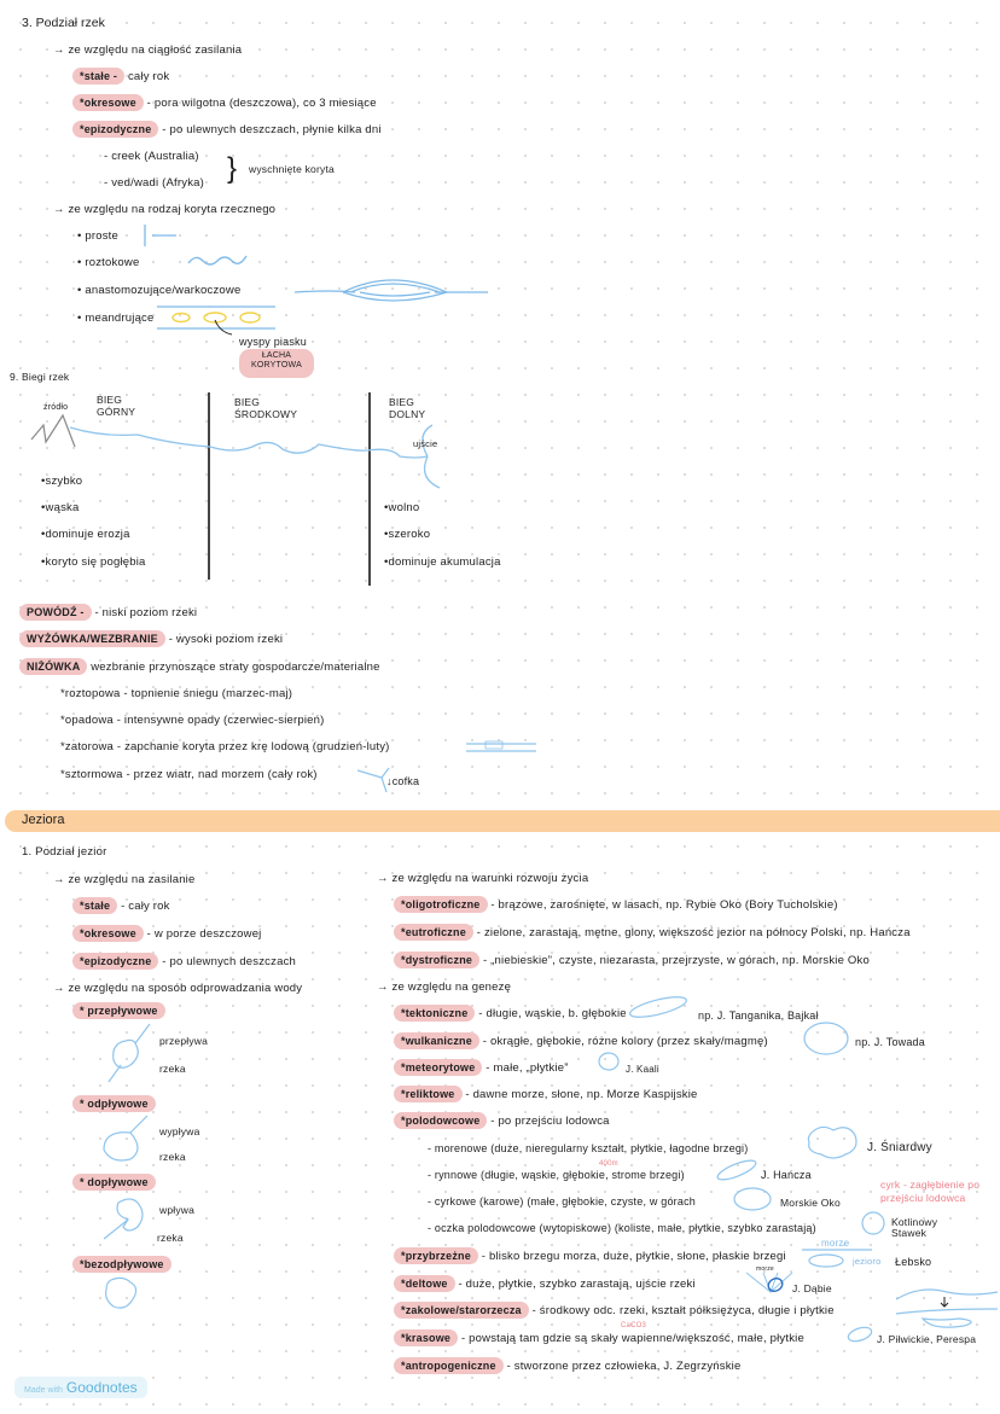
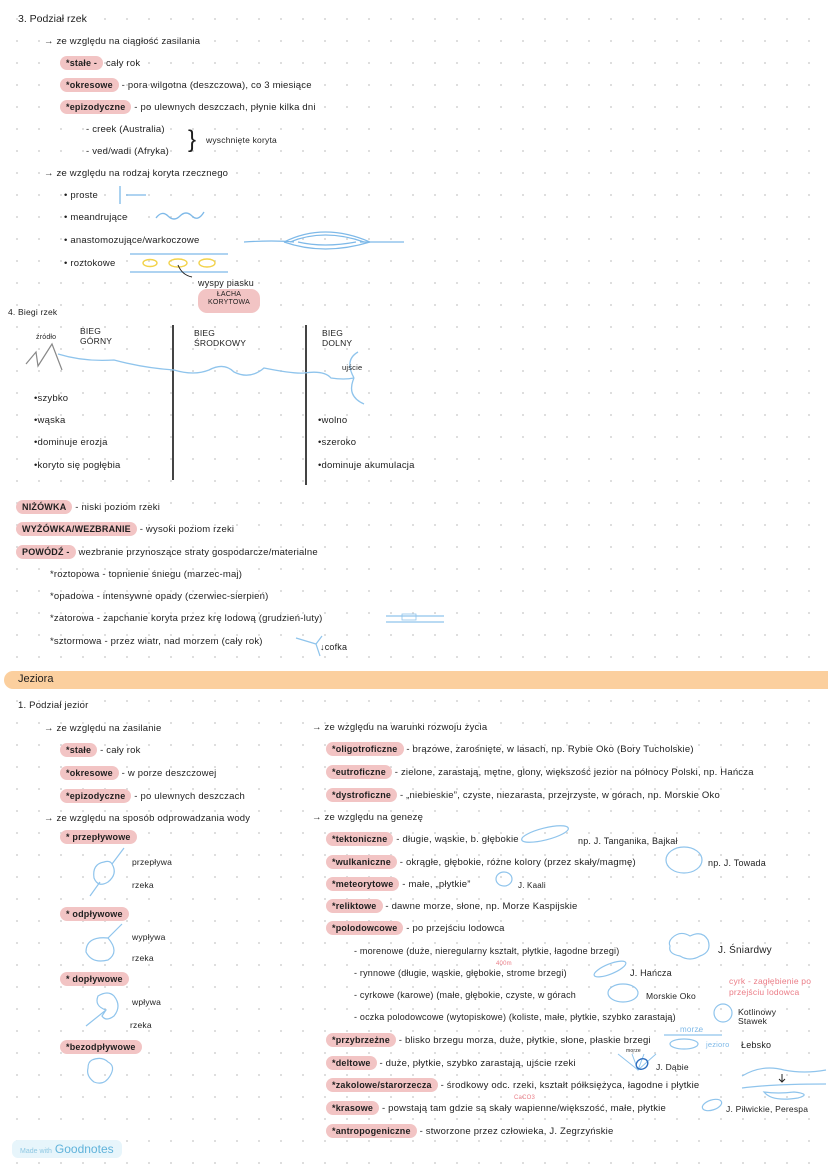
  3. Podział rzek
  → ze względu na ciągłość zasilania
  *stałe - cały rok
  *okresowe - pora wilgotna (deszczowa), co 3 miesiące
  *epizodyczne - po ulewnych deszczach, płynie kilka dni
  - creek (Australia)
  - ved/wadi (Afryka)
  }
  wyschnięte koryta
  → ze względu na rodzaj koryta rzecznego
  • proste
- • roztokowe
+ • meandrujące
  • anastomozujące/warkoczowe
- • meandrujące
+ • roztokowe
  wyspy piasku
- 9. Biegi rzek
+ 4. Biegi rzek
  BIEG GÓRNY
  BIEG ŚRODKOWY
  BIEG DOLNY
  ujście
  •szybko
  •wąska
  •dominuje erozja
  •koryto się pogłębia
  •wolno
  •szeroko
  •dominuje akumulacja
- POWÓDŹ - - niski poziom rzeki
+ NIŻÓWKA - niski poziom rzeki
  WYŻÓWKA/WEZBRANIE - wysoki poziom rzeki
- NIŻÓWKA wezbranie przynoszące straty gospodarcze/materialne
+ POWÓDŹ - wezbranie przynoszące straty gospodarcze/materialne
  *roztopowa - topnienie śniegu (marzec-maj)
  *opadowa - intensywne opady (czerwiec-sierpień)
  *zatorowa - zapchanie koryta przez krę lodową (grudzień-luty)
  *sztormowa - przez wiatr, nad morzem (cały rok)
  ↓cofka
  Jeziora
  1. Podział jezior
  → ze względu na zasilanie
  *stałe - cały rok
  *okresowe - w porze deszczowej
  *epizodyczne - po ulewnych deszczach
  → ze względu na sposób odprowadzania wody
  * przepływowe
  przepływa
  rzeka
  * odpływowe
  wypływa
  rzeka
  * dopływowe
  wpływa
  rzeka
  *bezodpływowe
  → ze względu na warunki rozwoju życia
  *oligotroficzne - brązowe, zarośnięte, w lasach, np. Rybie Oko (Bory Tucholskie)
  *eutroficzne - zielone, zarastają, mętne, glony, większość jezior na północy Polski, np. Hańcza
  *dystroficzne - „niebieskie”, czyste, niezarasta, przejrzyste, w górach, np. Morskie Oko
  → ze względu na genezę
  *tektoniczne - długie, wąskie, b. głębokie
  np. J. Tanganika, Bajkał
  *wulkaniczne - okrągłe, głębokie, różne kolory (przez skały/magmę)
  np. J. Towada
  *meteorytowe - małe, „płytkie”
  J. Kaali
  *reliktowe - dawne morze, słone, np. Morze Kaspijskie
  *polodowcowe - po przejściu lodowca
  - morenowe (duże, nieregularny kształt, płytkie, łagodne brzegi)
  J. Śniardwy
  - rynnowe (długie, wąskie, głębokie, strome brzegi)
  J. Hańcza
  - cyrkowe (karowe) (małe, głębokie, czyste, w górach
  Morskie Oko
  cyrk - zagłębienie po przejściu lodowca
  - oczka polodowcowe (wytopiskowe) (koliste, małe, płytkie, szybko zarastają)
  Kotlinowy Stawek
  *przybrzeżne - blisko brzegu morza, duże, płytkie, słone, płaskie brzegi
  morze
  jezioro
  Łebsko
  *deltowe - duże, płytkie, szybko zarastają, ujście rzeki
  J. Dąbie
- *zakolowe/starorzecza - środkowy odc. rzeki, kształt półksiężyca, długie i płytkie
+ *zakolowe/starorzecza - środkowy odc. rzeki, kształt półksiężyca, łagodne i płytkie
  *krasowe - powstają tam gdzie są skały wapienne/większość, małe, płytkie
  J. Piłwickie, Perespa
  *antropogeniczne - stworzone przez człowieka, J. Zegrzyńskie
